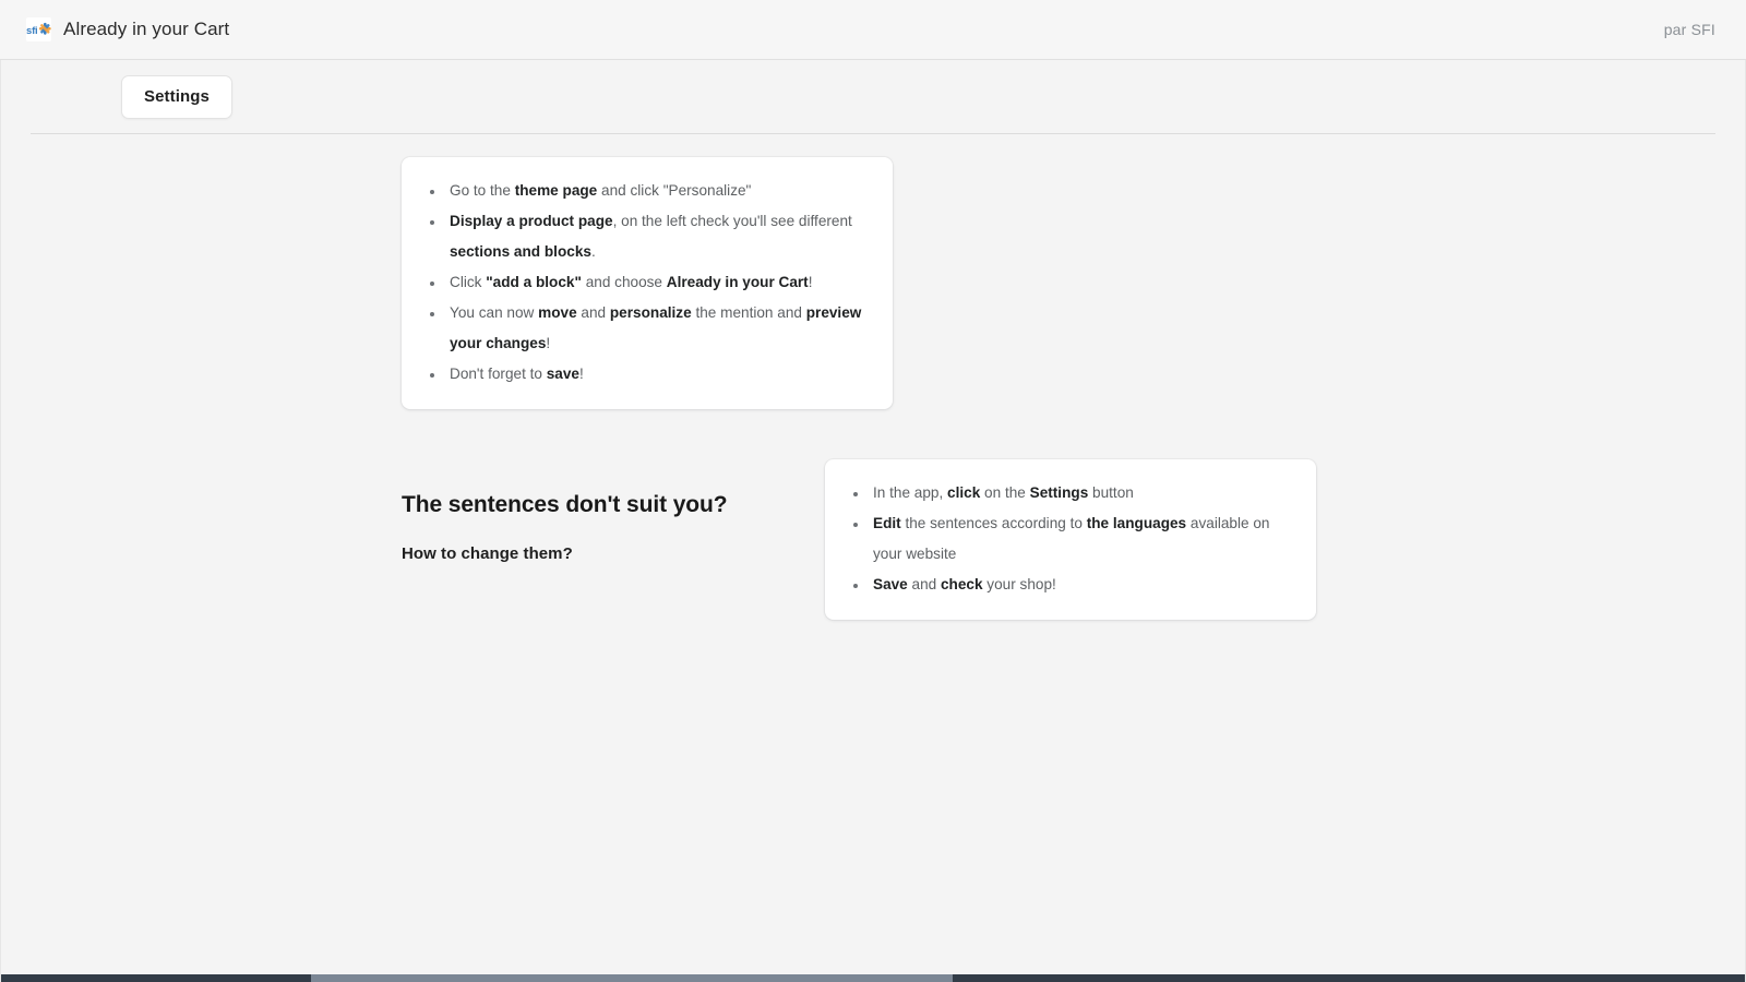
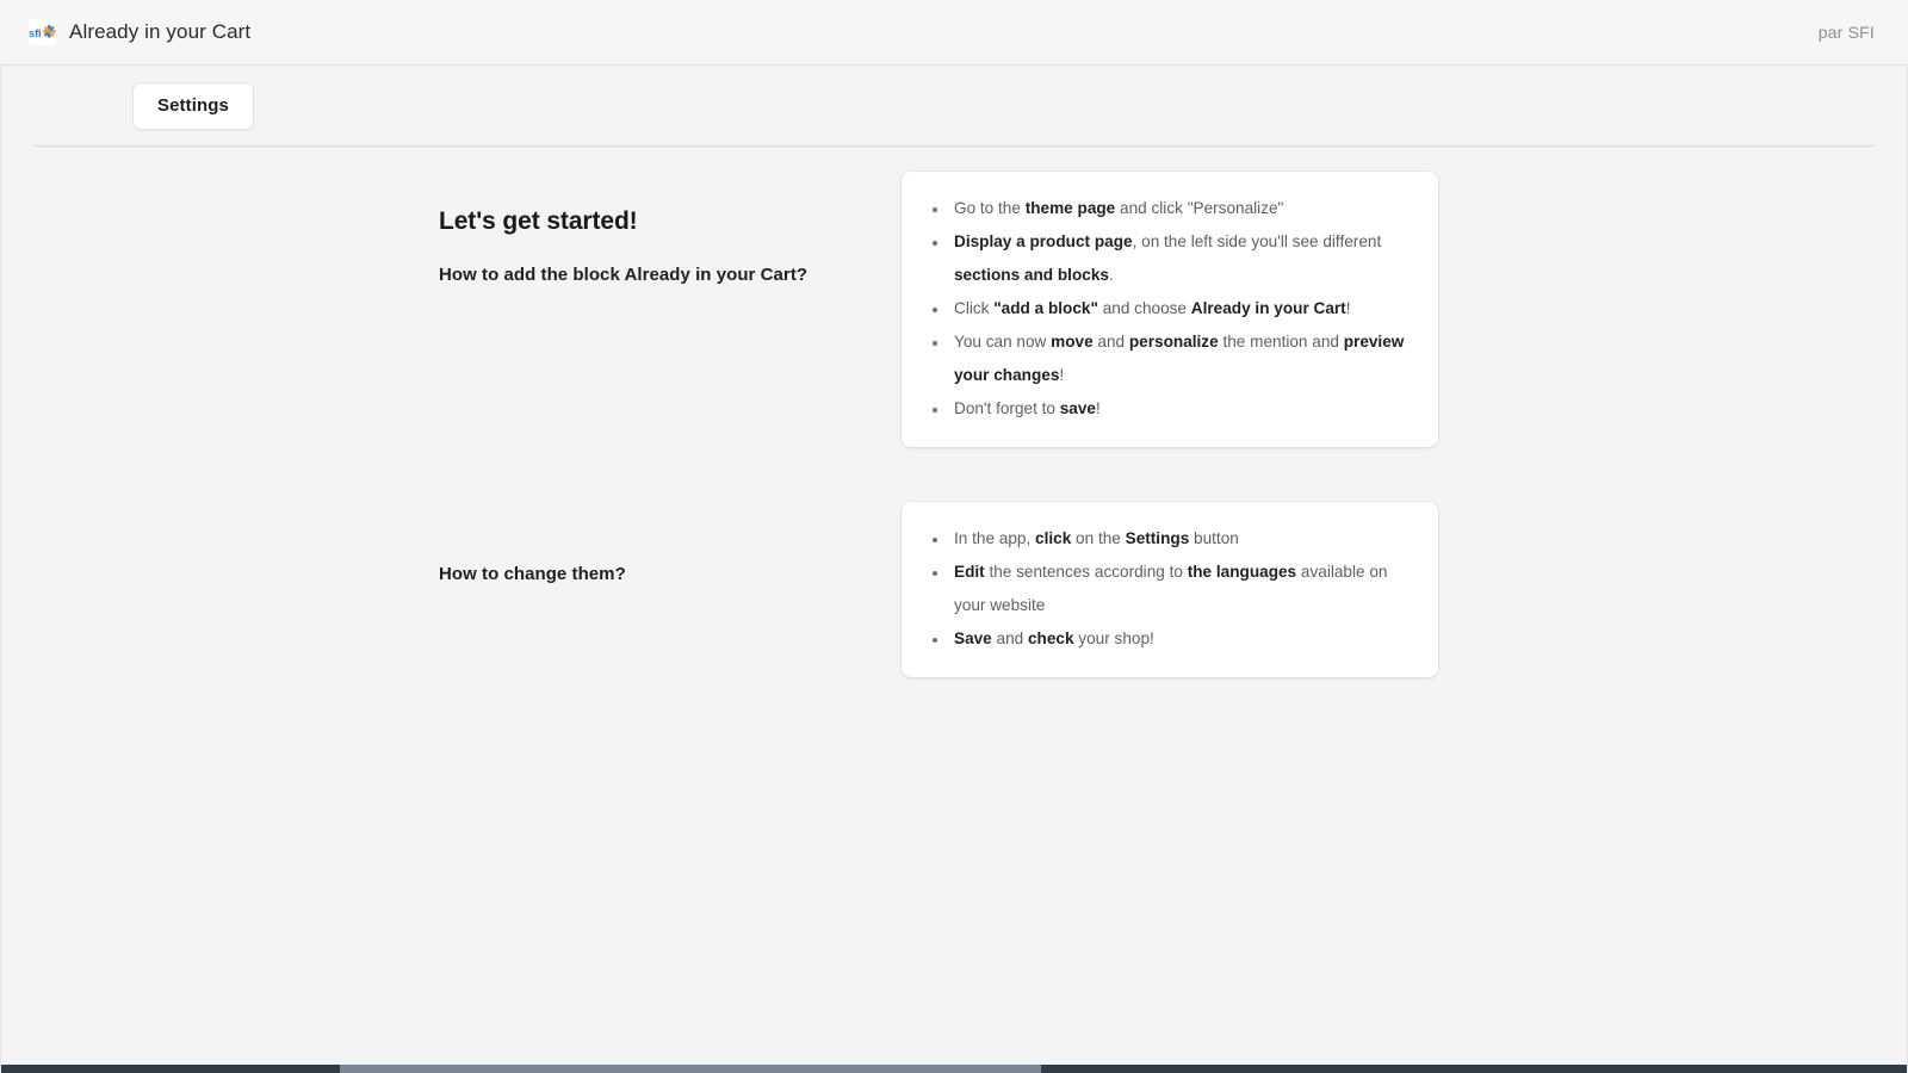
  sfi
  Already in your Cart
  par SFI
  Settings
+ Let's get started!
+ How to add the block Already in your Cart?
  Go to the theme page and click "Personalize"
- Display a product page, on the left check you'll see different sections and blocks.
+ Display a product page, on the left side you'll see different sections and blocks.
  Click "add a block" and choose Already in your Cart!
  You can now move and personalize the mention and preview your changes!
  Don't forget to save!
- The sentences don't suit you?
  How to change them?
  In the app, click on the Settings button
  Edit the sentences according to the languages available on your website
  Save and check your shop!
